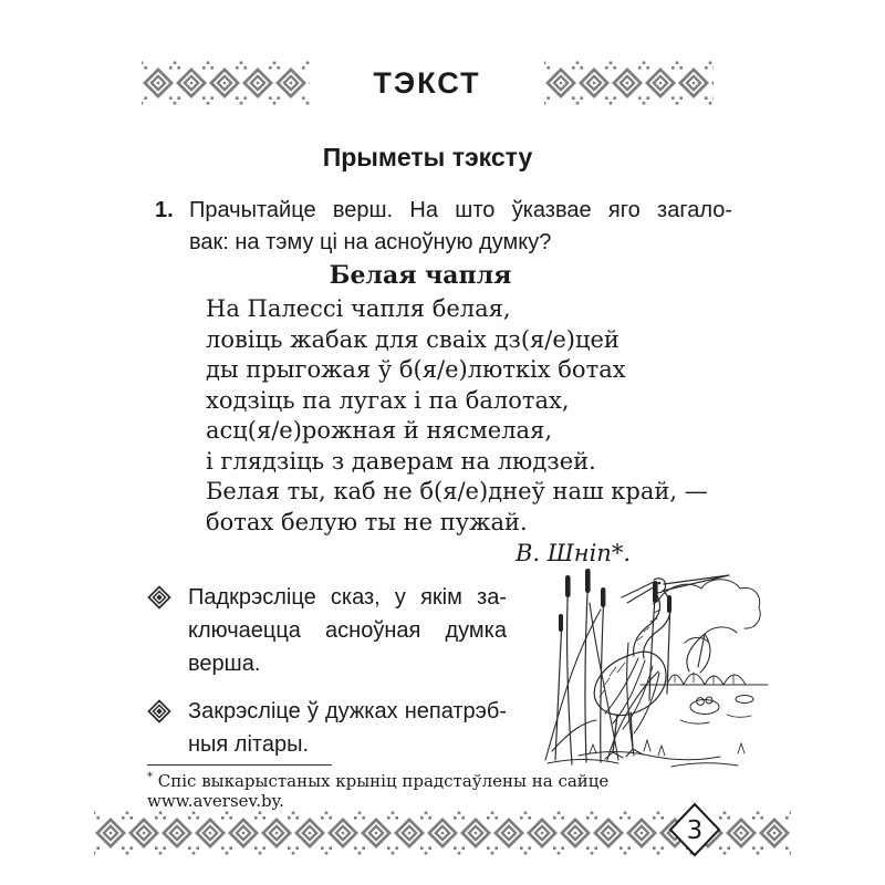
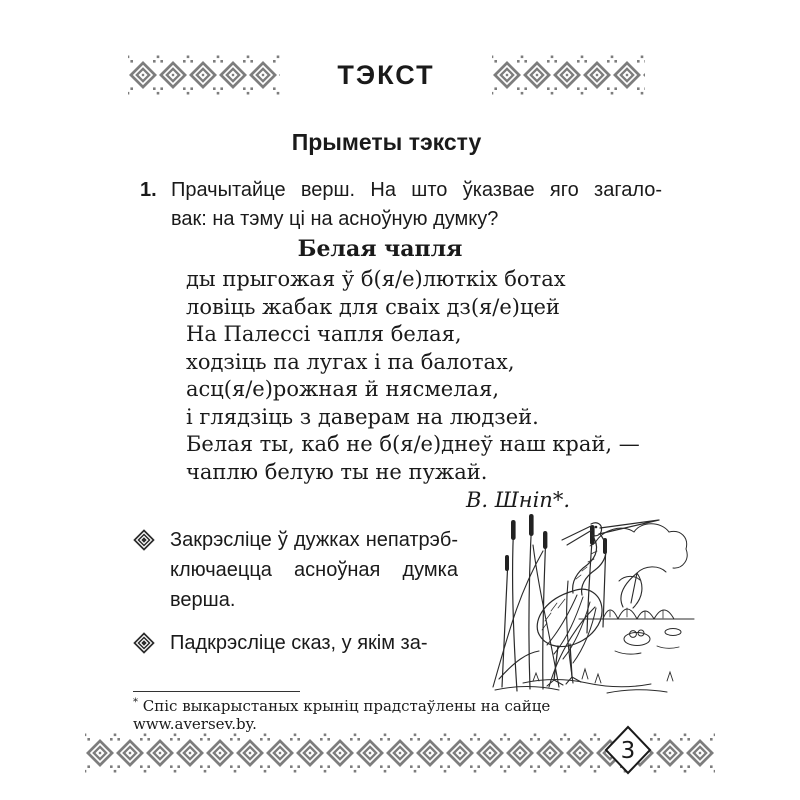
  ТЭКСТ
  Прыметы тэксту
  1.
  Прачытайце верш. На што ўказвае яго загало-
  вак: на тэму ці на асноўную думку?
  Белая чапля
- На Палессі чапля белая,
+ ды прыгожая ў б(я/е)люткіх ботах
  ловіць жабак для сваіх дз(я/е)цей
- ды прыгожая ў б(я/е)люткіх ботах
+ На Палессі чапля белая,
  ходзіць па лугах і па балотах,
  асц(я/е)рожная й нясмелая,
  і глядзіць з даверам на людзей.
  Белая ты, каб не б(я/е)днеў наш край, —
- ботах белую ты не пужай.
+ чаплю белую ты не пужай.
  В. Шніп*.
- Падкрэсліце сказ, у якім за-
+ Закрэсліце ў дужках непатрэб-
  ключаецца асноўная думка
  верша.
- Закрэсліце ў дужках непатрэб-
+ Падкрэсліце сказ, у якім за-
- ныя літары.
  * Спіс выкарыстаных крыніц прадстаўлены на сайце www.aversev.by.
  3
